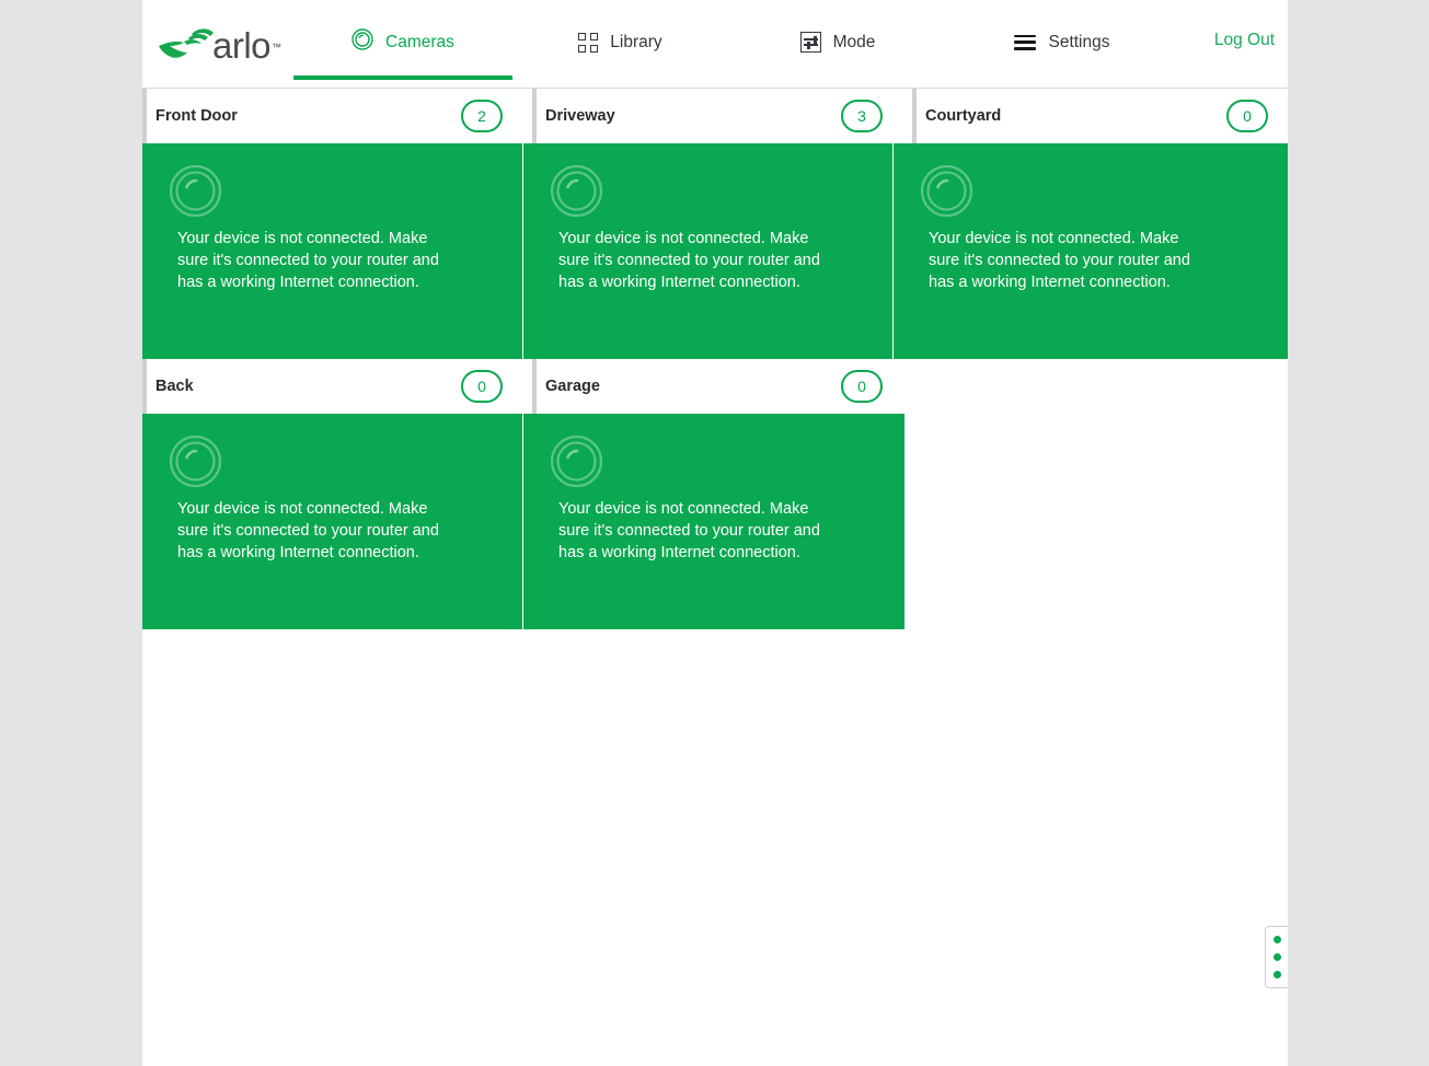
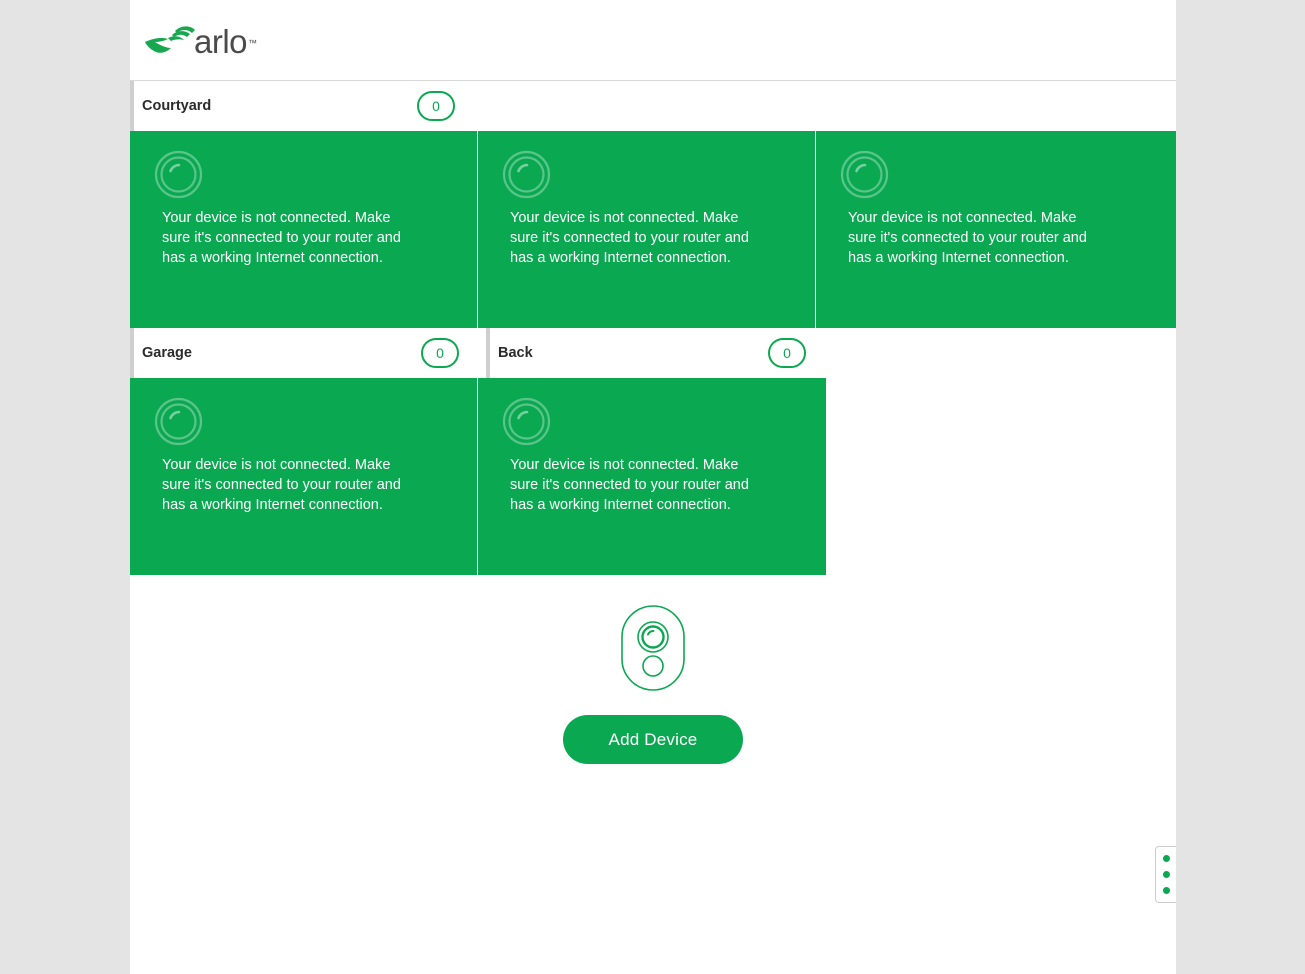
  arlo
  ™
- Cameras
- Library
- Mode
- Settings
- Log Out
- Front Door
- 2
- Driveway
- 3
  Courtyard
  0
  Your device is not connected. Make sure it's connected to your router and has a working Internet connection.
  Your device is not connected. Make sure it's connected to your router and has a working Internet connection.
  Your device is not connected. Make sure it's connected to your router and has a working Internet connection.
- Back
+ Garage
  0
- Garage
+ Back
  0
  Your device is not connected. Make sure it's connected to your router and has a working Internet connection.
  Your device is not connected. Make sure it's connected to your router and has a working Internet connection.
+ Add Device
